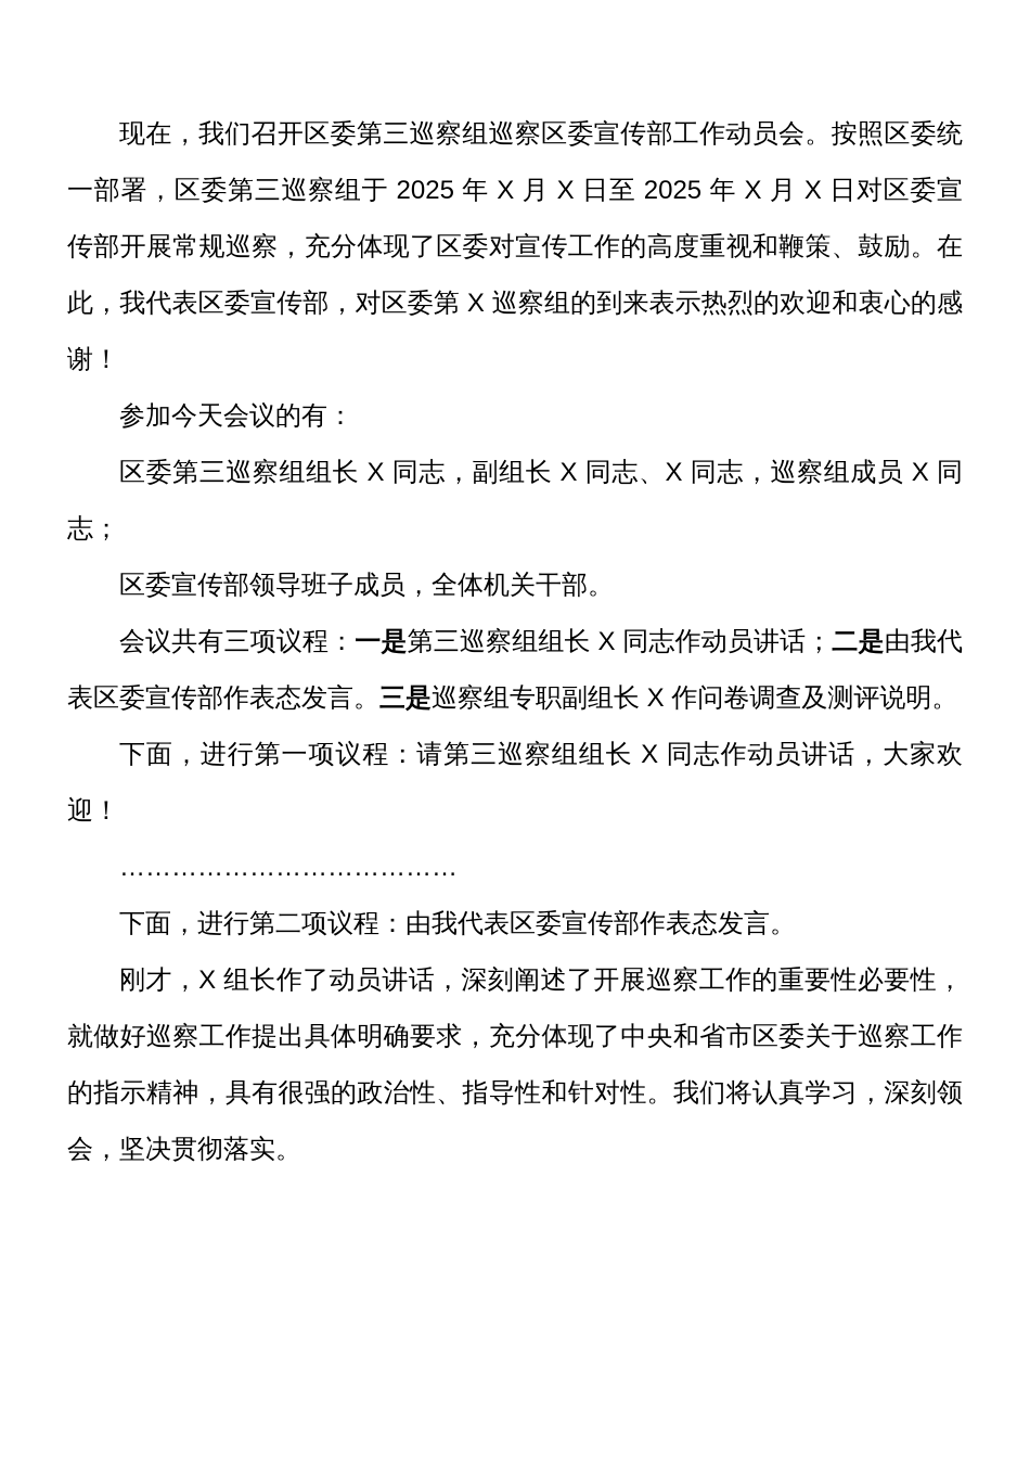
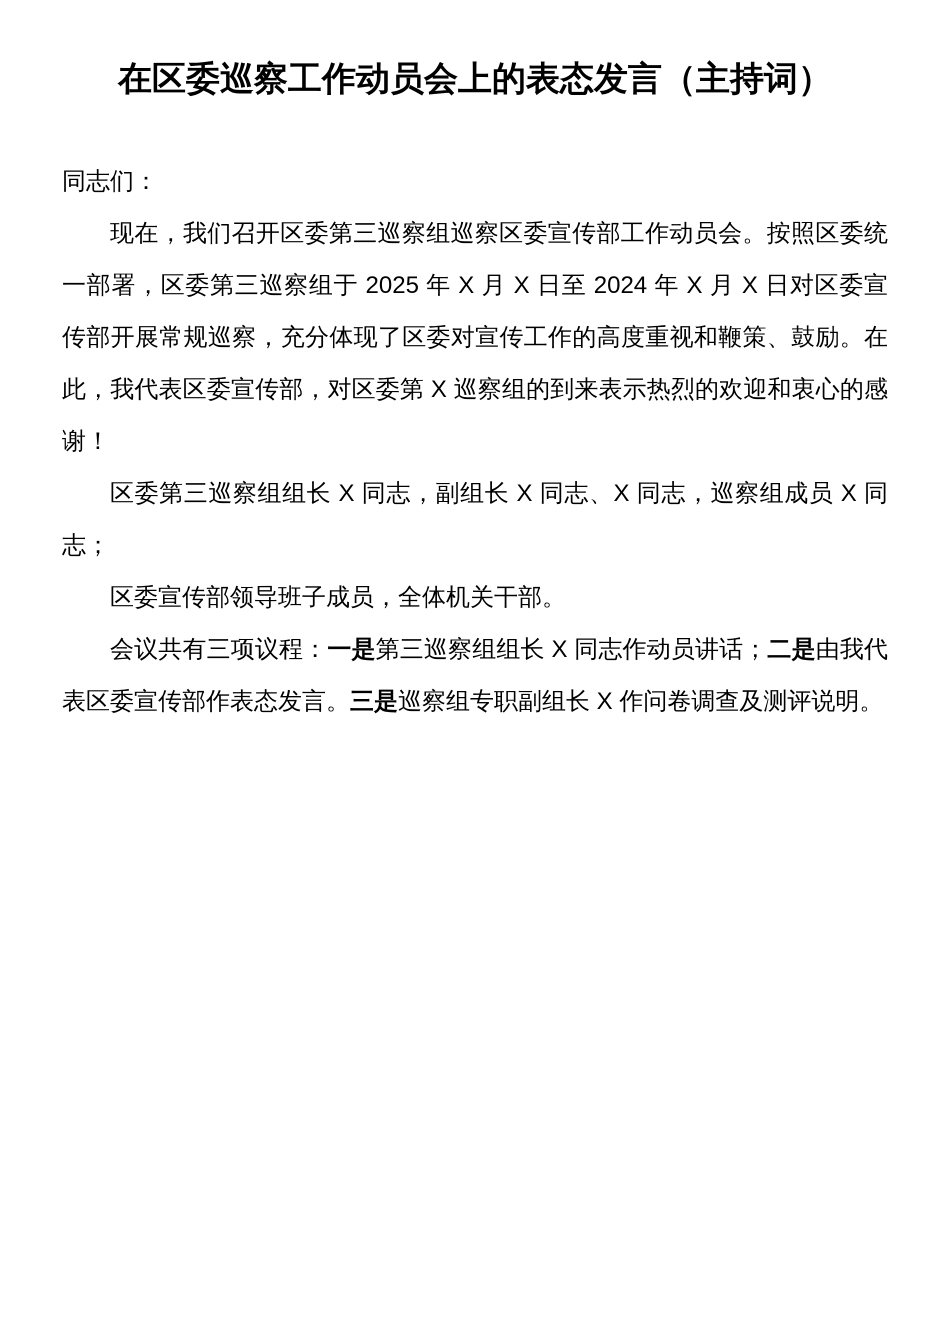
+ 在区委巡察工作动员会上的表态发言（主持词）
+ 同志们：
- 现在，我们召开区委第三巡察组巡察区委宣传部工作动员会。按照区委统一部署，区委第三巡察组于 2025 年 X 月 X 日至 2025 年 X 月 X 日对区委宣传部开展常规巡察，充分体现了区委对宣传工作的高度重视和鞭策、鼓励。在此，我代表区委宣传部，对区委第 X 巡察组的到来表示热烈的欢迎和衷心的感谢！
+ 现在，我们召开区委第三巡察组巡察区委宣传部工作动员会。按照区委统一部署，区委第三巡察组于 2025 年 X 月 X 日至 2024 年 X 月 X 日对区委宣传部开展常规巡察，充分体现了区委对宣传工作的高度重视和鞭策、鼓励。在此，我代表区委宣传部，对区委第 X 巡察组的到来表示热烈的欢迎和衷心的感谢！
- 参加今天会议的有：
  区委第三巡察组组长 X 同志，副组长 X 同志、X 同志，巡察组成员 X 同志；
  区委宣传部领导班子成员，全体机关干部。
  会议共有三项议程：一是第三巡察组组长 X 同志作动员讲话；二是由我代表区委宣传部作表态发言。三是巡察组专职副组长 X 作问卷调查及测评说明。
- 下面，进行第一项议程：请第三巡察组组长 X 同志作动员讲话，大家欢迎！
- …………………………………
- 下面，进行第二项议程：由我代表区委宣传部作表态发言。
- 刚才，X 组长作了动员讲话，深刻阐述了开展巡察工作的重要性必要性，就做好巡察工作提出具体明确要求，充分体现了中央和省市区委关于巡察工作的指示精神，具有很强的政治性、指导性和针对性。我们将认真学习，深刻领会，坚决贯彻落实。
